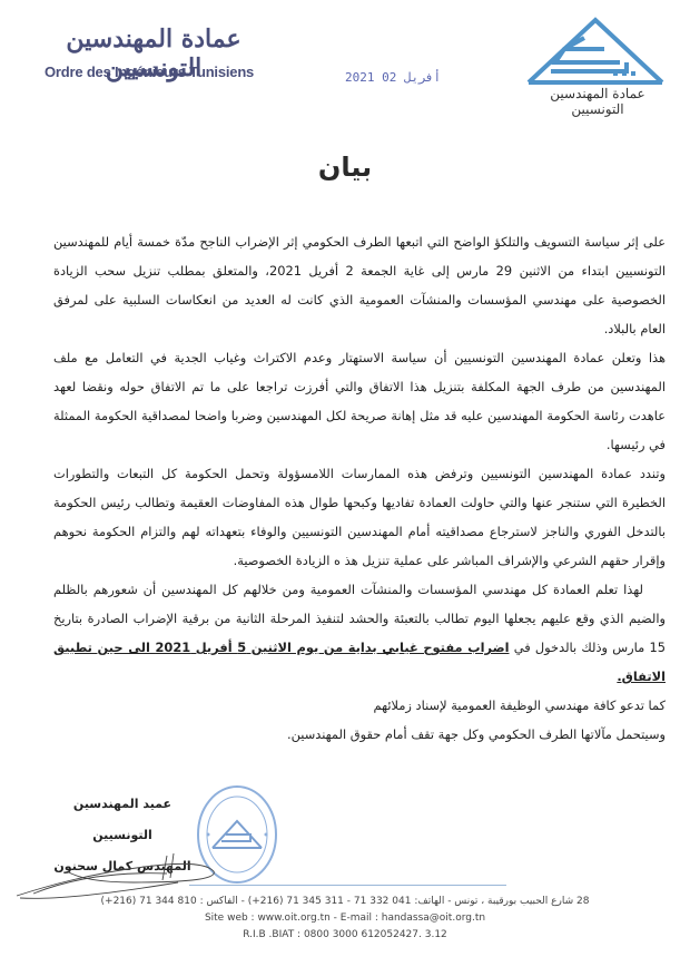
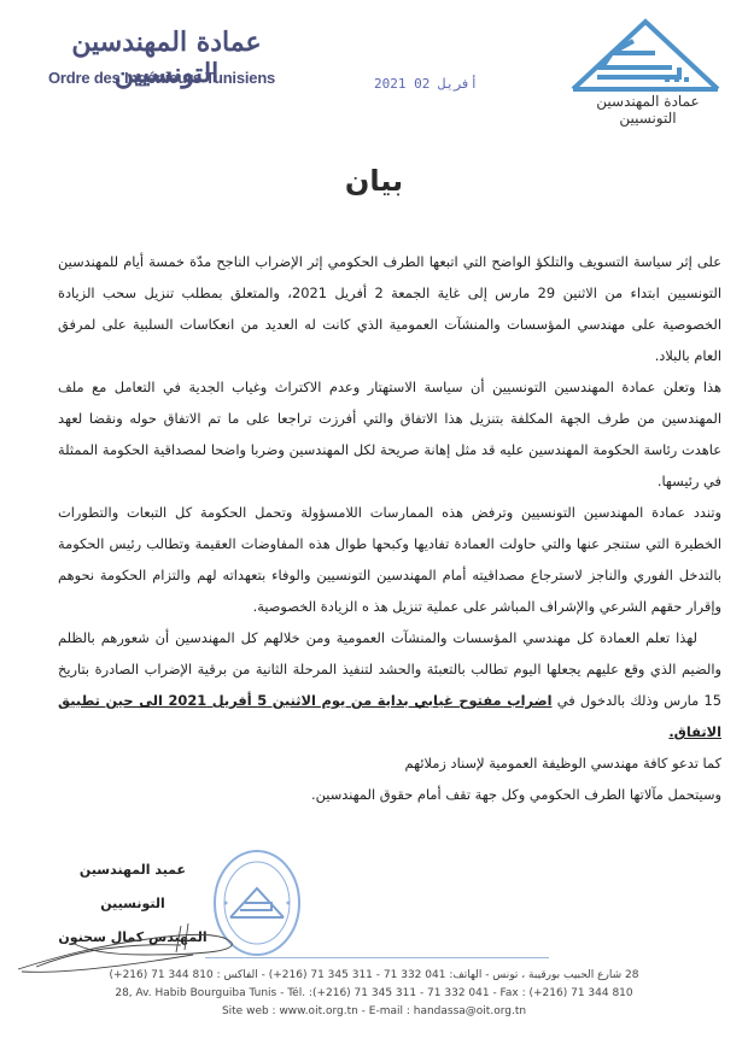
  عمادة المهندسين التونسيين
  Ordre des Ingénieurs Tunisiens
  2021 أفريل 02
  عمادة المهندسين التونسيين
  بيان
  على إثر سياسة التسويف والتلكؤ الواضح التي اتبعها الطرف الحكومي إثر الإضراب الناجح مدّة خمسة أيام للمهندسين التونسيين ابتداء من الاثنين 29 مارس إلى غاية الجمعة 2 أفريل 2021، والمتعلق بمطلب تنزيل سحب الزيادة الخصوصية على مهندسي المؤسسات والمنشآت العمومية الذي كانت له العديد من انعكاسات السلبية على لمرفق العام بالبلاد.
  هذا وتعلن عمادة المهندسين التونسيين أن سياسة الاستهتار وعدم الاكتراث وغياب الجدية في التعامل مع ملف المهندسين من طرف الجهة المكلفة بتنزيل هذا الاتفاق والتي أفرزت تراجعا على ما تم الاتفاق حوله ونقضا لعهد عاهدت رئاسة الحكومة المهندسين عليه قد مثل إهانة صريحة لكل المهندسين وضربا واضحا لمصداقية الحكومة الممثلة في رئيسها.
  وتندد عمادة المهندسين التونسيين وترفض هذه الممارسات اللامسؤولة وتحمل الحكومة كل التبعات والتطورات الخطيرة التي ستنجر عنها والتي حاولت العمادة تفاديها وكبحها طوال هذه المفاوضات العقيمة وتطالب رئيس الحكومة بالتدخل الفوري والناجز لاسترجاع مصداقيته أمام المهندسين التونسيين والوفاء بتعهداته لهم والتزام الحكومة نحوهم وإقرار حقهم الشرعي والإشراف المباشر على عملية تنزيل هذ ه الزيادة الخصوصية.
  لهذا تعلم العمادة كل مهندسي المؤسسات والمنشآت العمومية ومن خلالهم كل المهندسين أن شعورهم بالظلم والضيم الذي وقع عليهم يجعلها اليوم تطالب بالتعبئة والحشد لتنفيذ المرحلة الثانية من برقية الإضراب الصادرة بتاريخ 15 مارس وذلك بالدخول في اضراب مفتوح غيابي بداية من يوم الاثنين 5 أفريل 2021 الى حين تطبيق الاتفاق.
  كما تدعو كافة مهندسي الوظيفة العمومية لإسناد زملائهم
  وسيتحمل مآلاتها الطرف الحكومي وكل جهة تقف أمام حقوق المهندسين.
  عميد المهندسين التونسيين
  المهند كمال سحنون
  28 شارع الحبيب بورقيبة ، تونس - الهاتف: 041 332 71 - 311 345 71 (216+) - الفاكس : 810 344 71 (216+)
+ 28, Av. Habib Bourguiba Tunis - Tél. :(+216) 71 345 311 - 71 332 041 - Fax : (+216) 71 344 810
  Site web : www.oit.org.tn - E-mail : handassa@oit.org.tn
- R.I.B .BIAT : 0800 3000 612052427. 3.12
